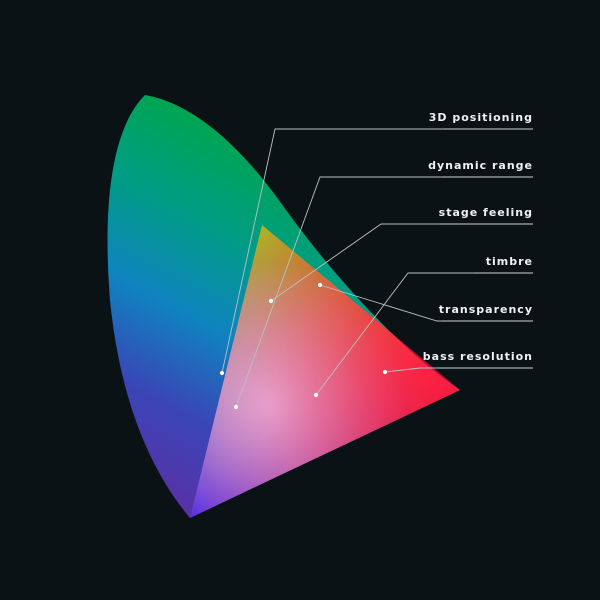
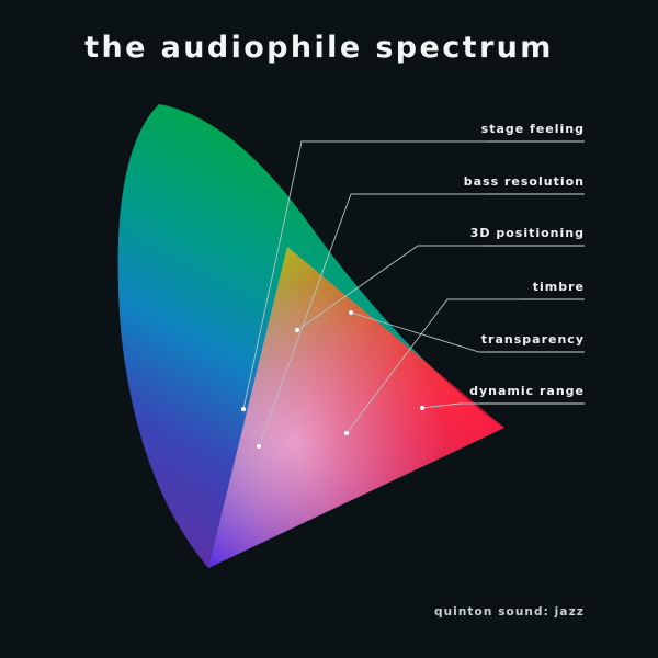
+ the audiophile spectrum
- 3D positioning
+ stage feeling
- dynamic range
+ bass resolution
- stage feeling
+ 3D positioning
  timbre
  transparency
- bass resolution
+ dynamic range
+ quinton sound: jazz
